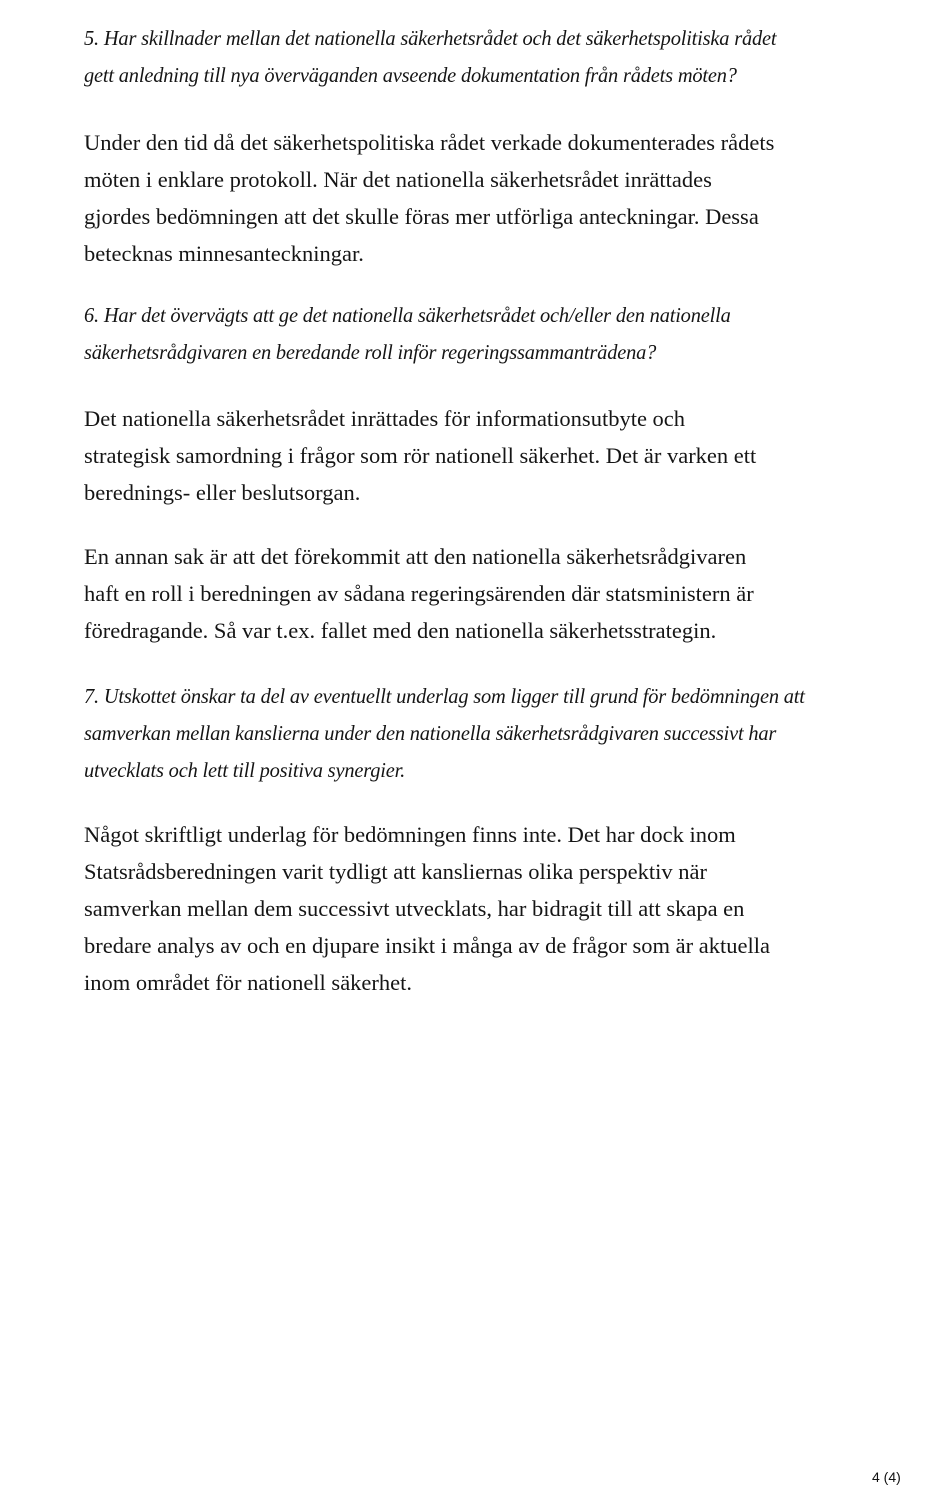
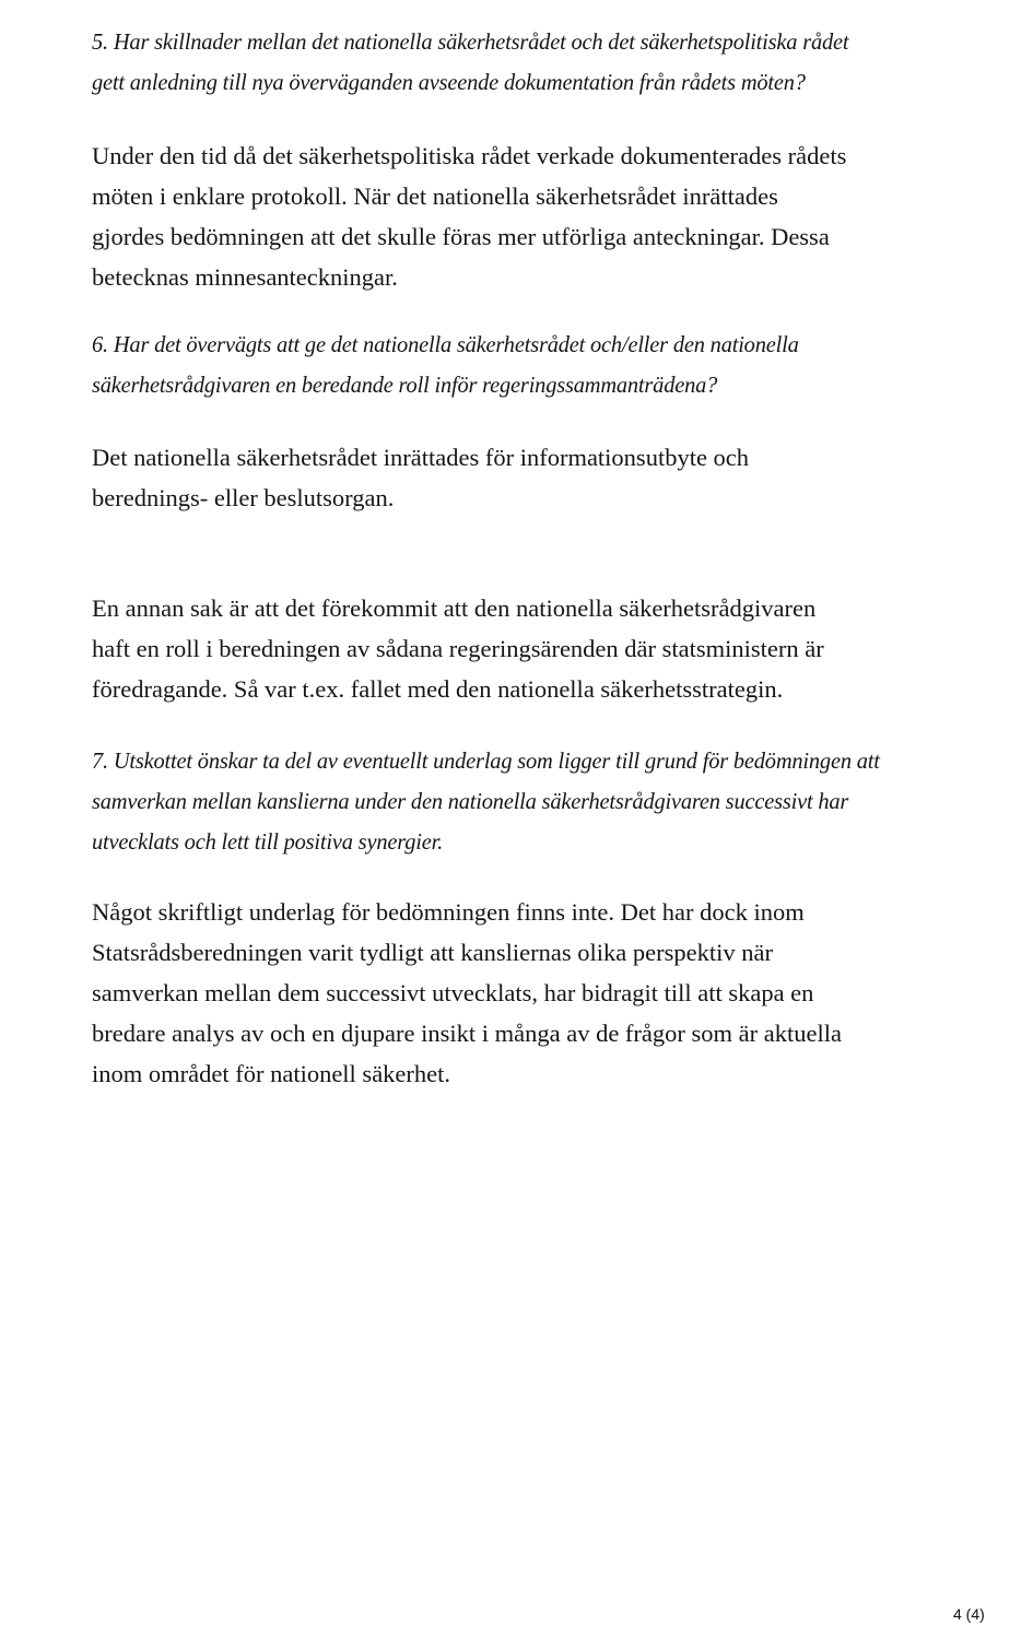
  5. Har skillnader mellan det nationella säkerhetsrådet och det säkerhetspolitiska rådet
  gett anledning till nya överväganden avseende dokumentation från rådets möten?
  Under den tid då det säkerhetspolitiska rådet verkade dokumenterades rådets
  möten i enklare protokoll. När det nationella säkerhetsrådet inrättades
  gjordes bedömningen att det skulle föras mer utförliga anteckningar. Dessa
  betecknas minnesanteckningar.
  6. Har det övervägts att ge det nationella säkerhetsrådet och/eller den nationella
  säkerhetsrådgivaren en beredande roll inför regeringssammanträdena?
  Det nationella säkerhetsrådet inrättades för informationsutbyte och
- strategisk samordning i frågor som rör nationell säkerhet. Det är varken ett
  berednings- eller beslutsorgan.
  En annan sak är att det förekommit att den nationella säkerhetsrådgivaren
  haft en roll i beredningen av sådana regeringsärenden där statsministern är
  föredragande. Så var t.ex. fallet med den nationella säkerhetsstrategin.
  7. Utskottet önskar ta del av eventuellt underlag som ligger till grund för bedömningen att
  samverkan mellan kanslierna under den nationella säkerhetsrådgivaren successivt har
  utvecklats och lett till positiva synergier.
  Något skriftligt underlag för bedömningen finns inte. Det har dock inom
  Statsrådsberedningen varit tydligt att kansliernas olika perspektiv när
  samverkan mellan dem successivt utvecklats, har bidragit till att skapa en
  bredare analys av och en djupare insikt i många av de frågor som är aktuella
  inom området för nationell säkerhet.
  4 (4)
